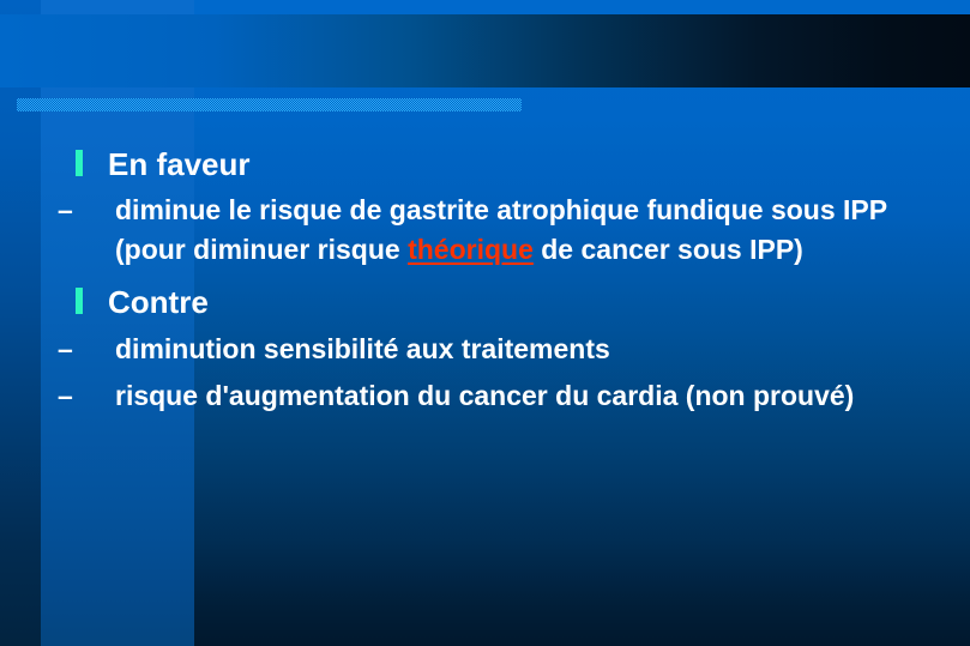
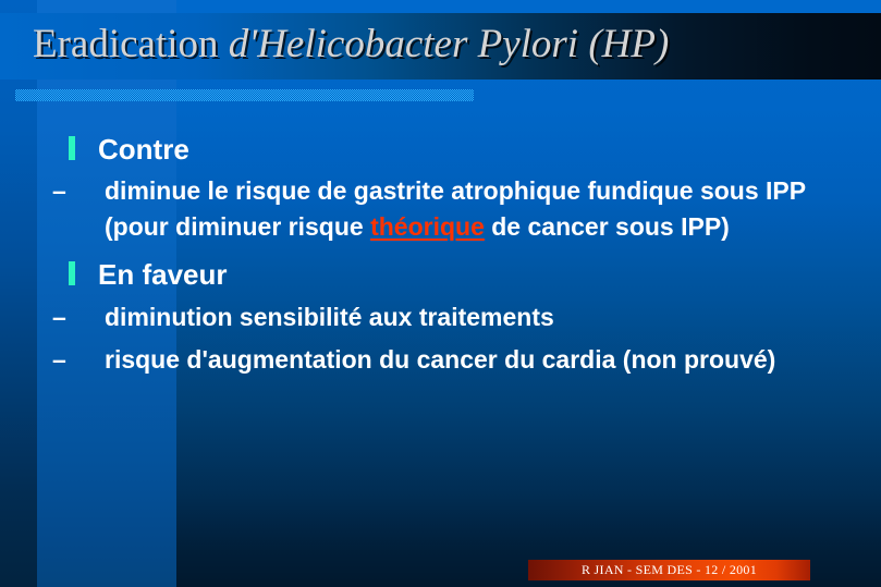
+ Eradication d'Helicobacter Pylori (HP)
- En faveur
+ Contre
  – diminue le risque de gastrite atrophique fundique sous IPP (pour diminuer risque théorique de cancer sous IPP)
- Contre
+ En faveur
  – diminution sensibilité aux traitements
  – risque d'augmentation du cancer du cardia (non prouvé)
+ R JIAN - SEM DES - 12 / 2001
